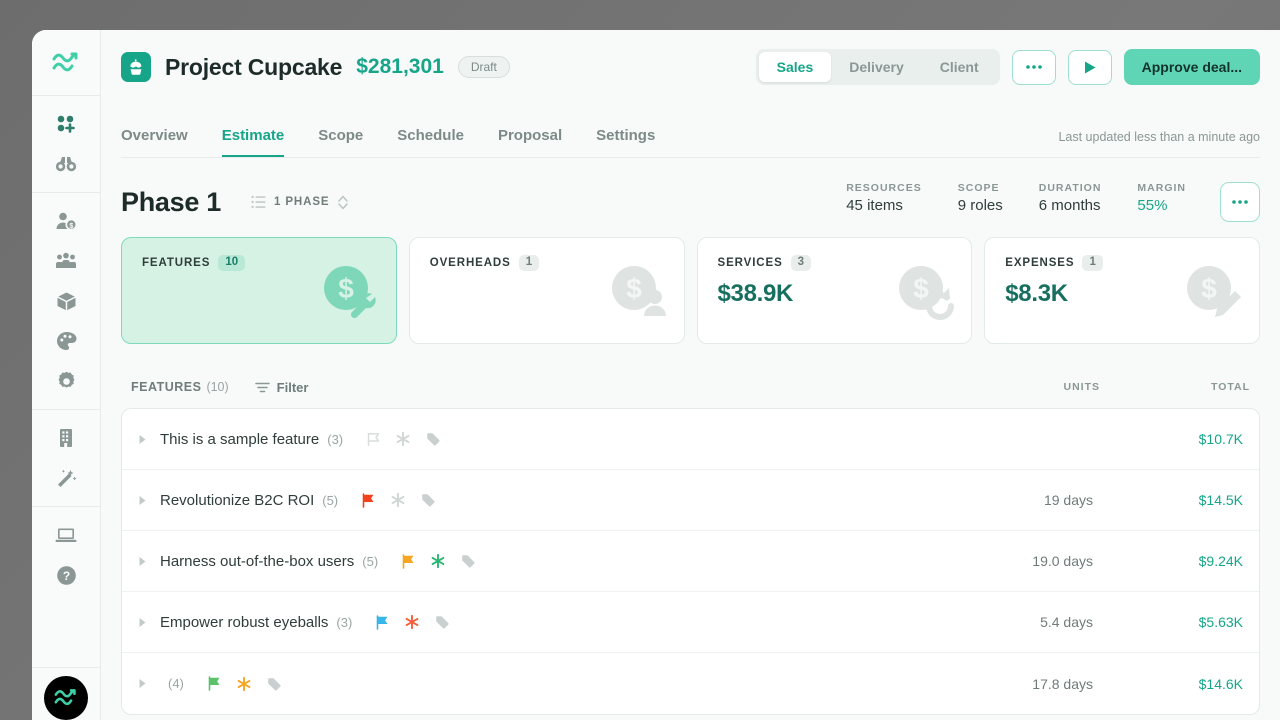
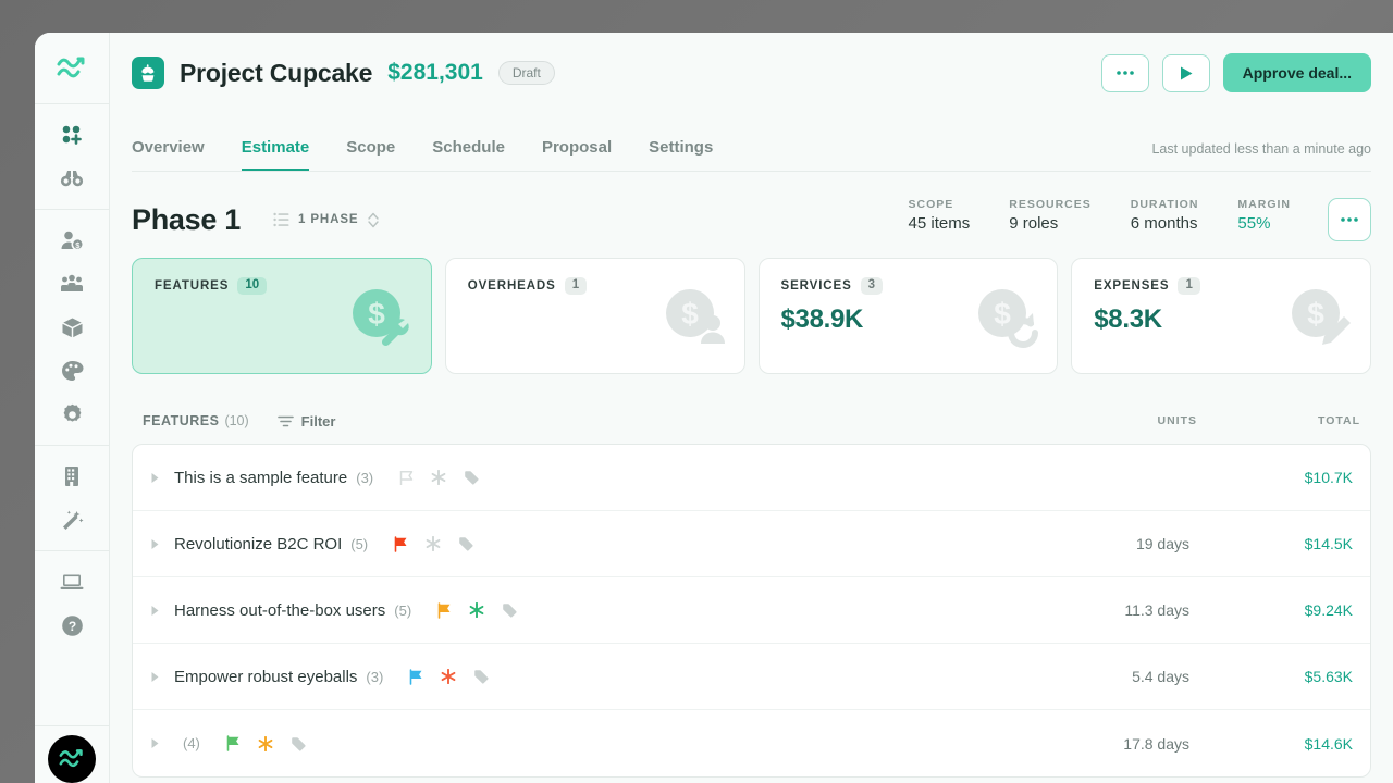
  $
  ?
  Project Cupcake
  $281,301
  Draft
- Sales
- Delivery
- Client
  Approve deal...
  Overview
  Estimate
  Scope
  Schedule
  Proposal
  Settings
  Last updated less than a minute ago
  Phase 1
  1 PHASE
- RESOURCES
+ SCOPE
  45 items
- SCOPE
+ RESOURCES
  9 roles
  DURATION
  6 months
  MARGIN
  55%
  FEATURES
  10
  $
  OVERHEADS
  1
  SERVICES
  3
  $38.9K
  EXPENSES
  1
  $8.3K
  FEATURES
  (10)
  Filter
  UNITS
  TOTAL
  This is a sample feature
  (3)
  $10.7K
  Revolutionize B2C ROI
  (5)
  19 days
  $14.5K
  Harness out-of-the-box users
  (5)
- 19.0 days
+ 11.3 days
  $9.24K
  Empower robust eyeballs
  (3)
  5.4 days
  $5.63K
  (4)
  17.8 days
  $14.6K
